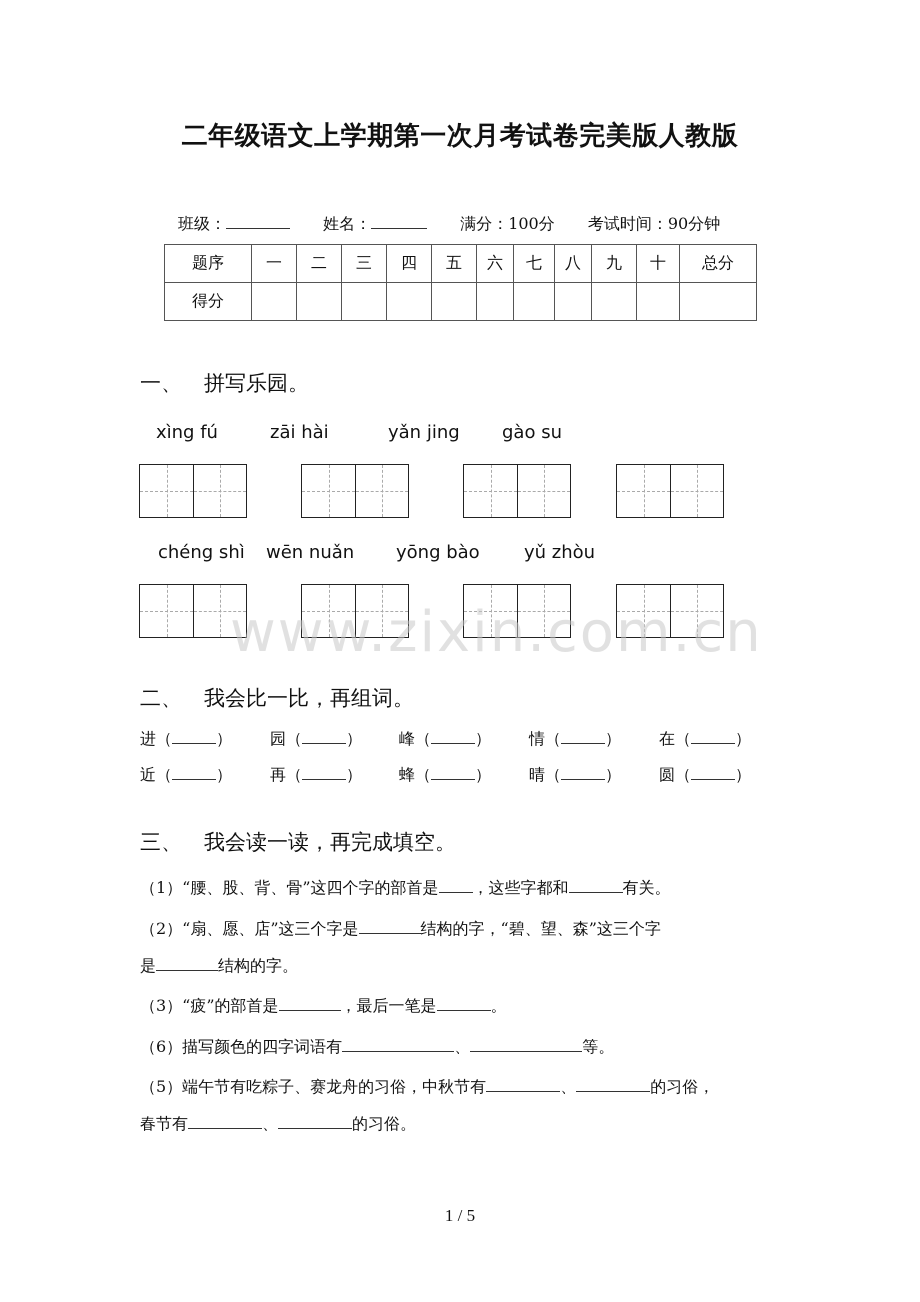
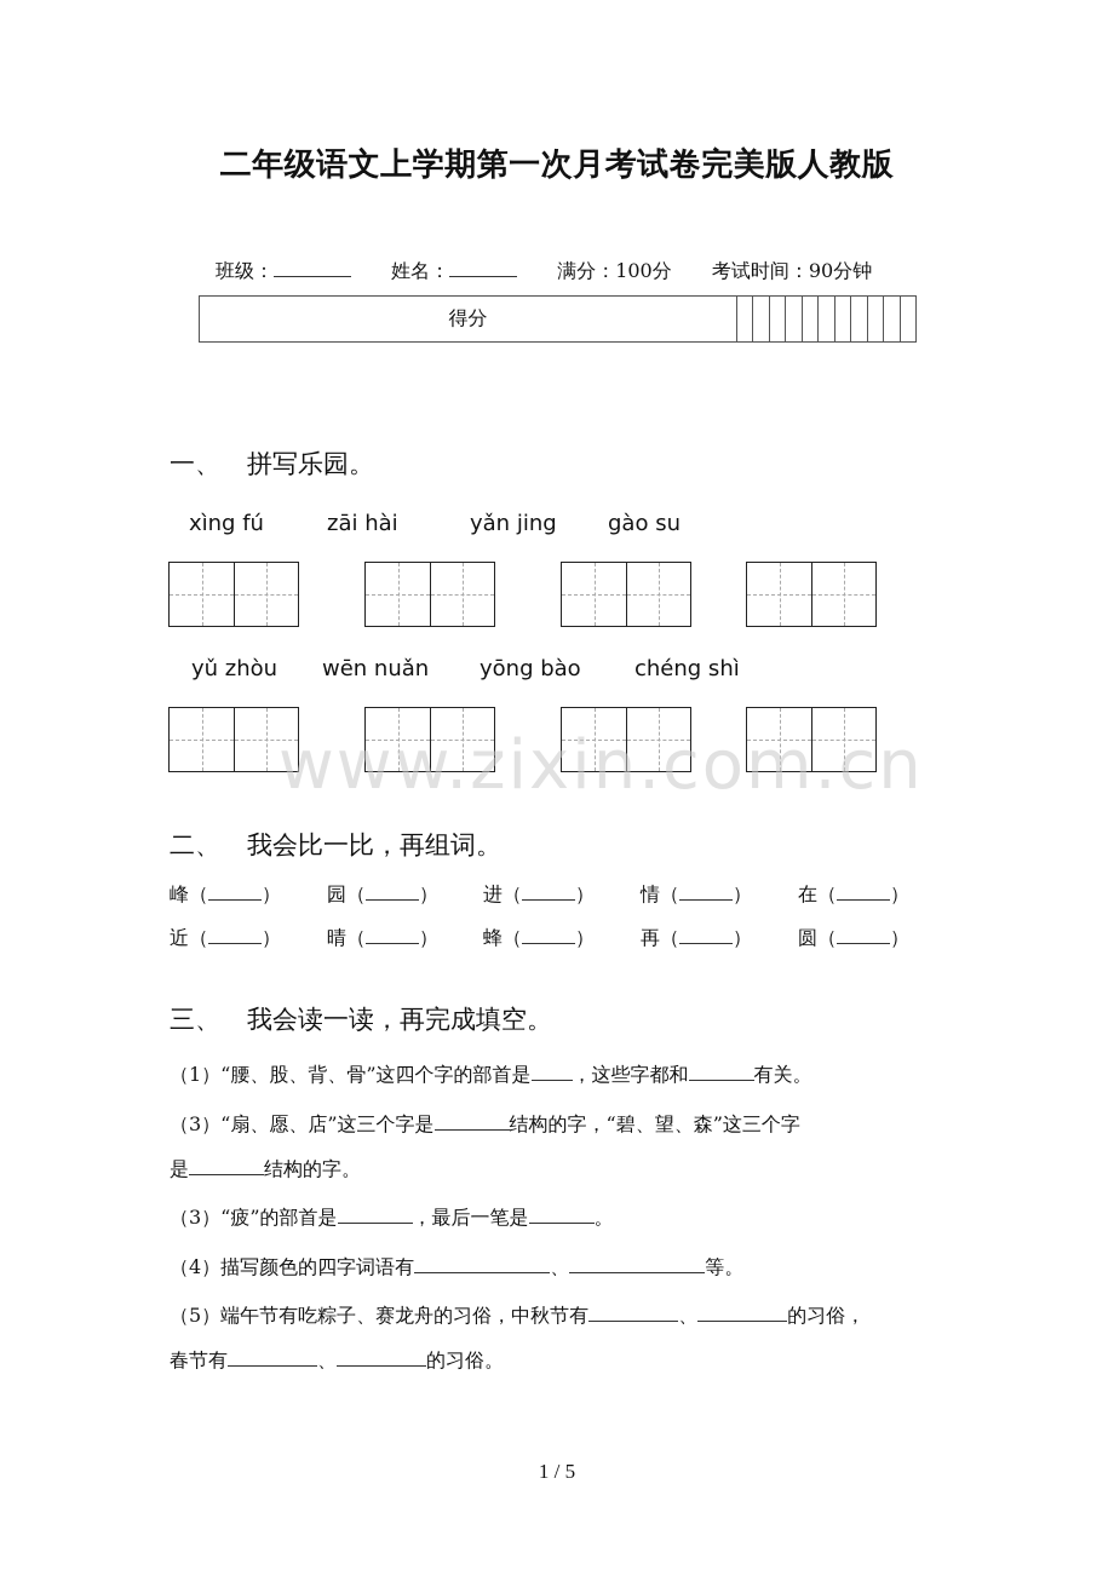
  二年级语文上学期第一次月考试卷完美版人教版
  班级： 姓名： 满分：100分 考试时间：90分钟
- 题序	一	二	三	四	五	六	七	八	九	十	总分
  得分
  一、 拼写乐园。
  xìng fú
  zāi hài
  yǎn jing
  gào su
- chéng shì
+ yǔ zhòu
  wēn nuǎn
  yōng bào
- yǔ zhòu
+ chéng shì
  www.zixin.com.cn
  二、 我会比一比，再组词。
- 进（ ）
+ 峰（ ）
  园（ ）
- 峰（ ）
+ 进（ ）
  情（ ）
  在（ ）
  近（ ）
- 再（ ）
+ 晴（ ）
  蜂（ ）
- 晴（ ）
+ 再（ ）
  圆（ ）
  三、 我会读一读，再完成填空。
  （1）“腰、股、背、骨”这四个字的部首是 ，这些字都和 有关。
- （2）“扇、愿、店”这三个字是 结构的字，“碧、望、森”这三个字
+ （3）“扇、愿、店”这三个字是 结构的字，“碧、望、森”这三个字
  是 结构的字。
  （3）“疲”的部首是 ，最后一笔是 。
- （6）描写颜色的四字词语有 、 等。
+ （4）描写颜色的四字词语有 、 等。
  （5）端午节有吃粽子、赛龙舟的习俗，中秋节有 、 的习俗，
  春节有 、 的习俗。
  1 / 5
